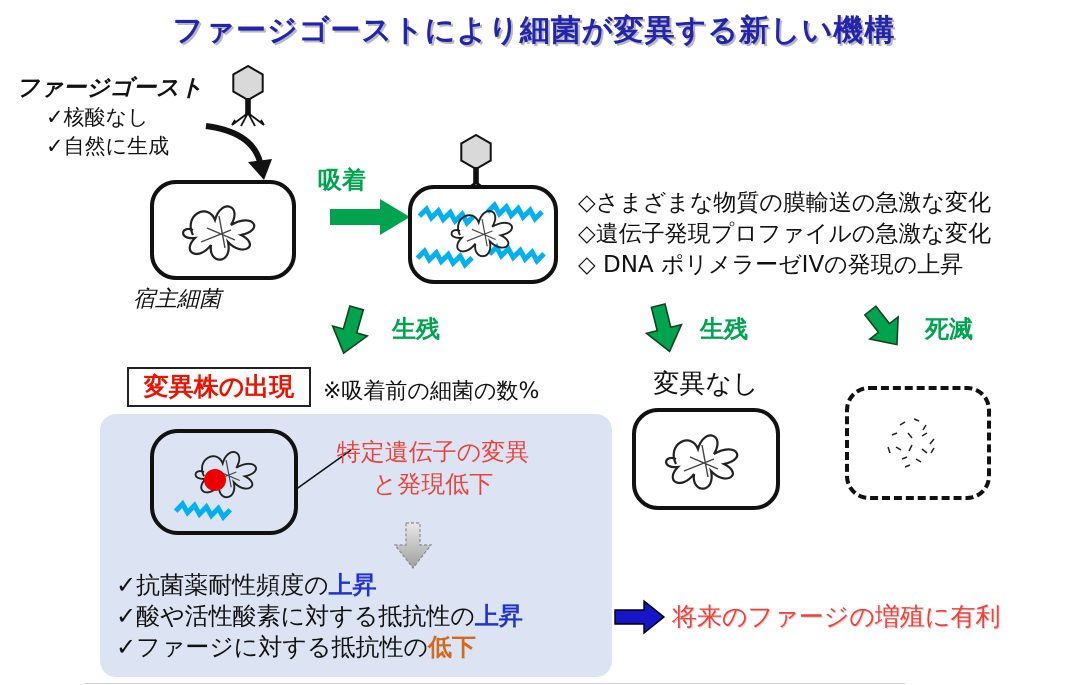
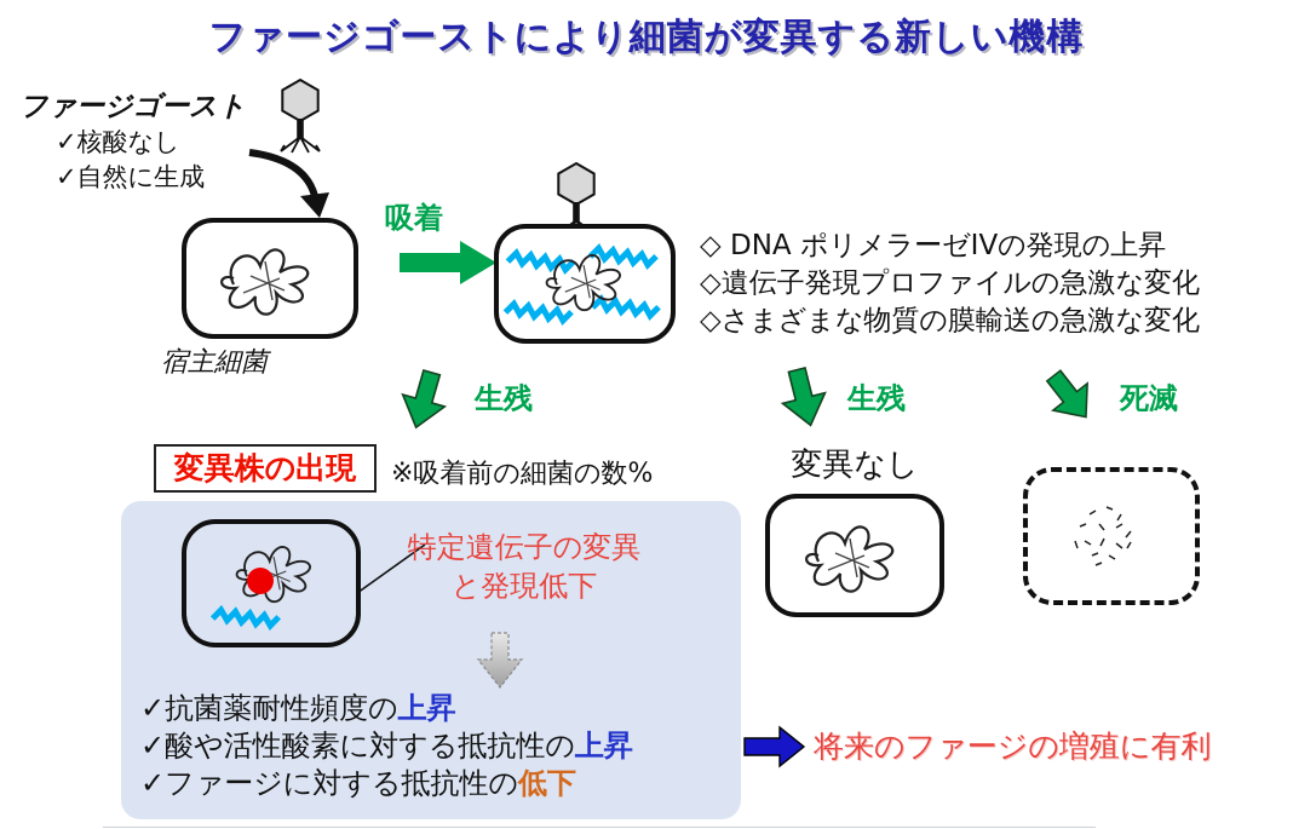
  ファージゴーストにより細菌が変異する新しい機構
  ファージゴースト
  ✓核酸なし
  ✓自然に生成
  宿主細菌
  吸着
- ◇さまざまな物質の膜輸送の急激な変化
+ ◇ DNA ポリメラーゼIVの発現の上昇
  ◇遺伝子発現プロファイルの急激な変化
- ◇ DNA ポリメラーゼIVの発現の上昇
+ ◇さまざまな物質の膜輸送の急激な変化
  生残
  生残
  死滅
  変異株の出現
  ※吸着前の細菌の数%
  変異なし
  特定遺伝子の変異
  と発現低下
  ✓抗菌薬耐性頻度の上昇
  ✓酸や活性酸素に対する抵抗性の上昇
  ✓ファージに対する抵抗性の低下
  将来のファージの増殖に有利
